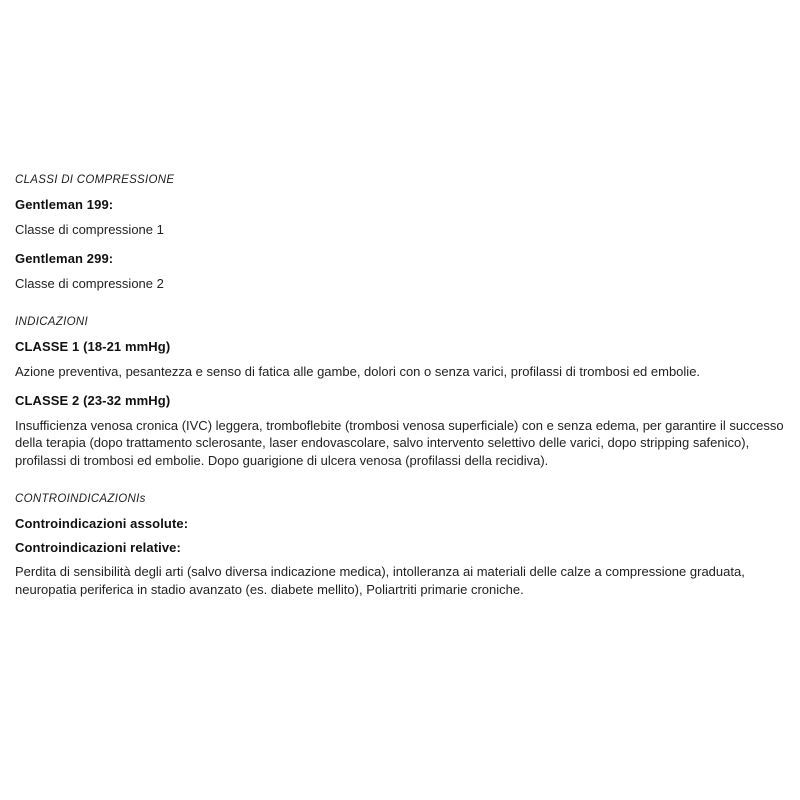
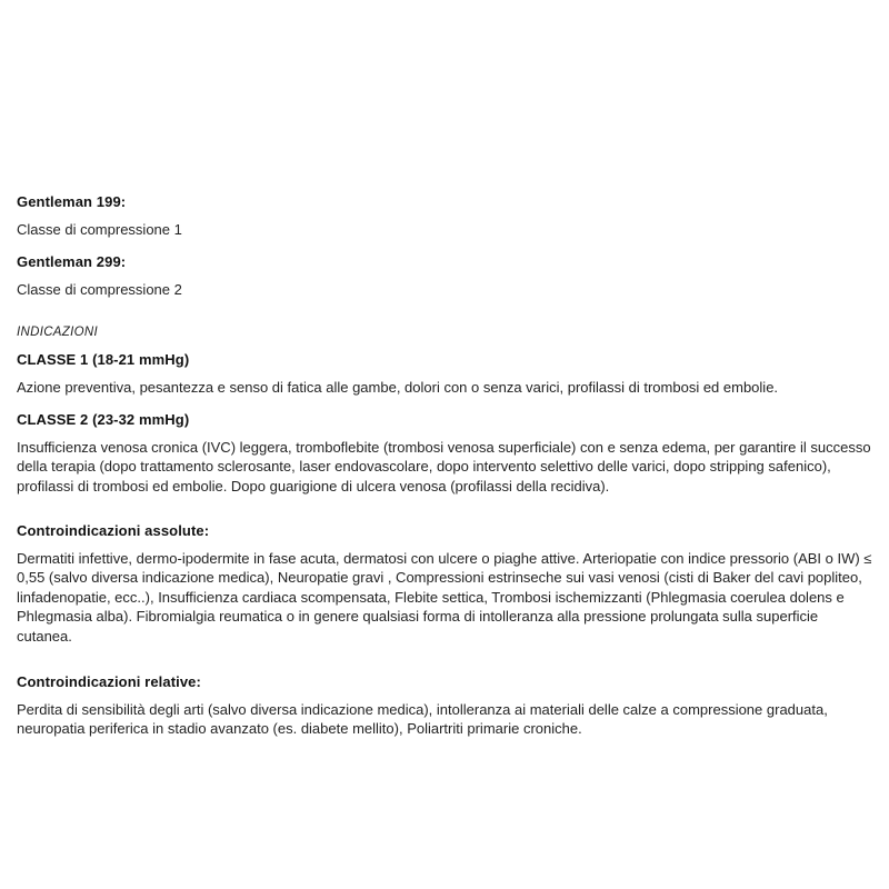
- CLASSI DI COMPRESSIONE
  Gentleman 199:
  Classe di compressione 1
  Gentleman 299:
  Classe di compressione 2
  INDICAZIONI
  CLASSE 1 (18-21 mmHg)
  Azione preventiva, pesantezza e senso di fatica alle gambe, dolori con o senza varici, profilassi di trombosi ed embolie.
  CLASSE 2 (23-32 mmHg)
- Insufficienza venosa cronica (IVC) leggera, tromboflebite (trombosi venosa superficiale) con e senza edema, per garantire il successo della terapia (dopo trattamento sclerosante, laser endovascolare, salvo intervento selettivo delle varici, dopo stripping safenico), profilassi di trombosi ed embolie. Dopo guarigione di ulcera venosa (profilassi della recidiva).
+ Insufficienza venosa cronica (IVC) leggera, tromboflebite (trombosi venosa superficiale) con e senza edema, per garantire il successo della terapia (dopo trattamento sclerosante, laser endovascolare, dopo intervento selettivo delle varici, dopo stripping safenico), profilassi di trombosi ed embolie. Dopo guarigione di ulcera venosa (profilassi della recidiva).
- CONTROINDICAZIONIs
  Controindicazioni assolute:
+ Dermatiti infettive, dermo-ipodermite in fase acuta, dermatosi con ulcere o piaghe attive. Arteriopatie con indice pressorio (ABI o IW) ≤ 0,55 (salvo diversa indicazione medica), Neuropatie gravi , Compressioni estrinseche sui vasi venosi (cisti di Baker del cavi popliteo, linfadenopatie, ecc..), Insufficienza cardiaca scompensata, Flebite settica, Trombosi ischemizzanti (Phlegmasia coerulea dolens e Phlegmasia alba). Fibromialgia reumatica o in genere qualsiasi forma di intolleranza alla pressione prolungata sulla superficie cutanea.
  Controindicazioni relative:
  Perdita di sensibilità degli arti (salvo diversa indicazione medica), intolleranza ai materiali delle calze a compressione graduata, neuropatia periferica in stadio avanzato (es. diabete mellito), Poliartriti primarie croniche.
